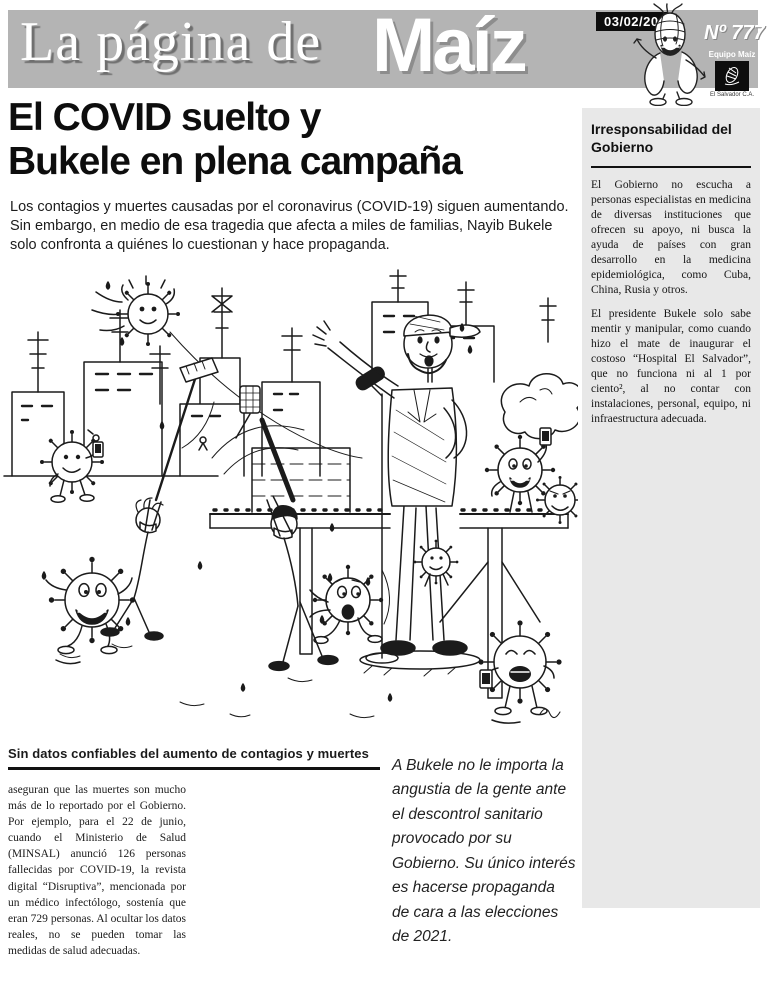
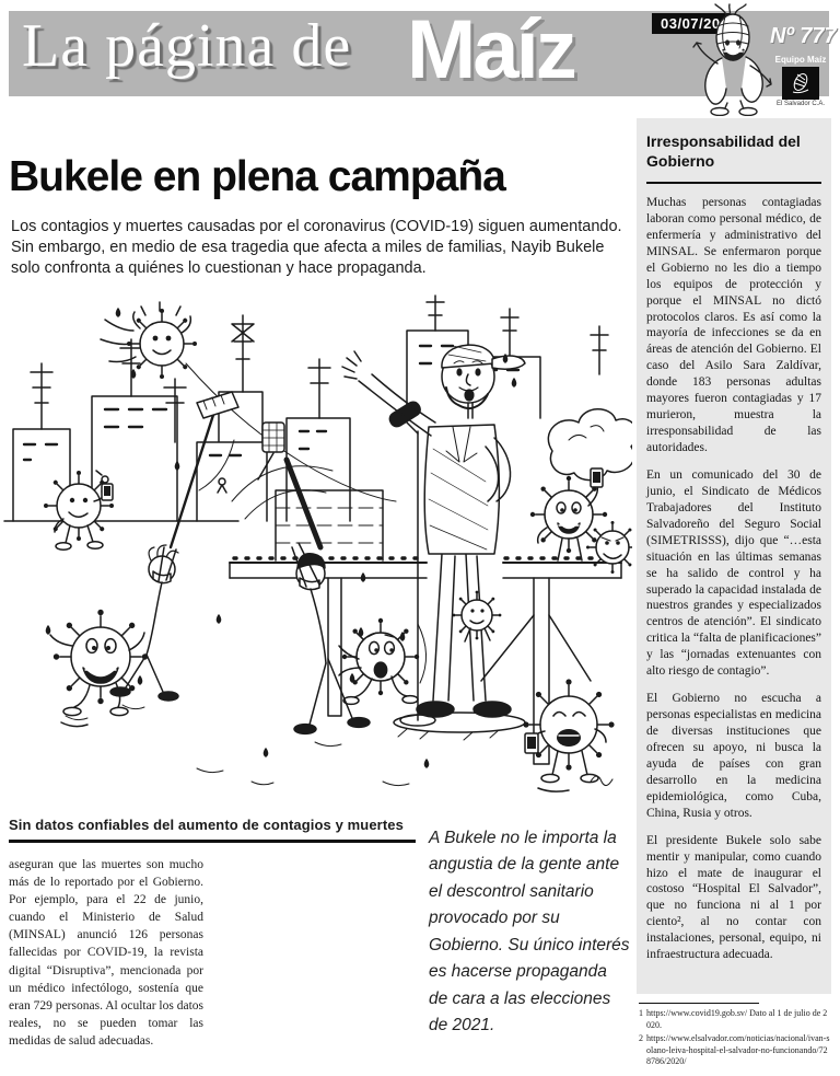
  La página de
  Maíz
- 03/02/20
+ 03/07/20
  Nº 777
  Equipo Maíz
- El COVID suelto y
  Bukele en plena campaña
  Los contagios y muertes causadas por el coronavirus (COVID-19) siguen aumentando. Sin embargo, en medio de esa tragedia que afecta a miles de familias, Nayib Bukele solo confronta a quiénes lo cuestionan y hace propaganda.
  Sin datos confiables del aumento de contagios y muertes
  aseguran que las muertes son mucho más de lo reportado por el Gobierno. Por ejemplo, para el 22 de junio, cuando el Ministerio de Salud (MINSAL) anunció 126 personas fallecidas por COVID-19, la revista digital “Disruptiva”, mencionada por un médico infectólogo, sostenía que eran 729 personas. Al ocultar los datos reales, no se pueden tomar las medidas de salud adecuadas.
  A Bukele no le importa la angustia de la gente ante el descontrol sanitario provocado por su Gobierno. Su único interés es hacerse propaganda de cara a las elecciones de 2021.
  Irresponsabilidad del Gobierno
+ Muchas personas contagiadas laboran como personal médico, de enfermería y administrativo del MINSAL. Se enfermaron porque el Gobierno no les dio a tiempo los equipos de protección y porque el MINSAL no dictó protocolos claros. Es así como la mayoría de infecciones se da en áreas de atención del Gobierno. El caso del Asilo Sara Zaldívar, donde 183 personas adultas mayores fueron contagiadas y 17 murieron, muestra la irresponsabilidad de las autoridades.
+ En un comunicado del 30 de junio, el Sindicato de Médicos Trabajadores del Instituto Salvadoreño del Seguro Social (SIMETRISSS), dijo que “…esta situación en las últimas semanas se ha salido de control y ha superado la capacidad instalada de nuestros grandes y especializados centros de atención”. El sindicato critica la “falta de planificaciones” y las “jornadas extenuantes con alto riesgo de contagio”.
  El Gobierno no escucha a personas especialistas en medicina de diversas instituciones que ofrecen su apoyo, ni busca la ayuda de países con gran desarrollo en la medicina epidemiológica, como Cuba, China, Rusia y otros.
  El presidente Bukele solo sabe mentir y manipular, como cuando hizo el mate de inaugurar el costoso “Hospital El Salvador”, que no funciona ni al 1 por ciento², al no contar con instalaciones, personal, equipo, ni infraestructura adecuada.
+ 1
+ https://www.covid19.gob.sv/ Dato al 1 de julio de 2020.
+ 2
+ https://www.elsalvador.com/noticias/nacional/ivan-solano-leiva-hospital-el-salvador-no-funcionando/728786/2020/
